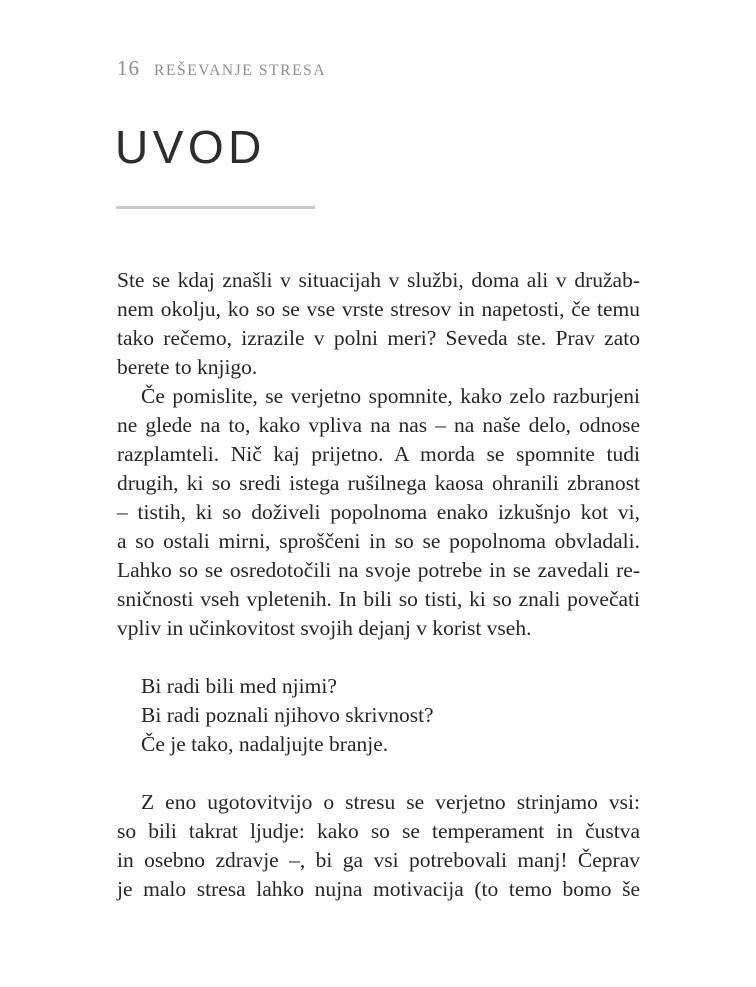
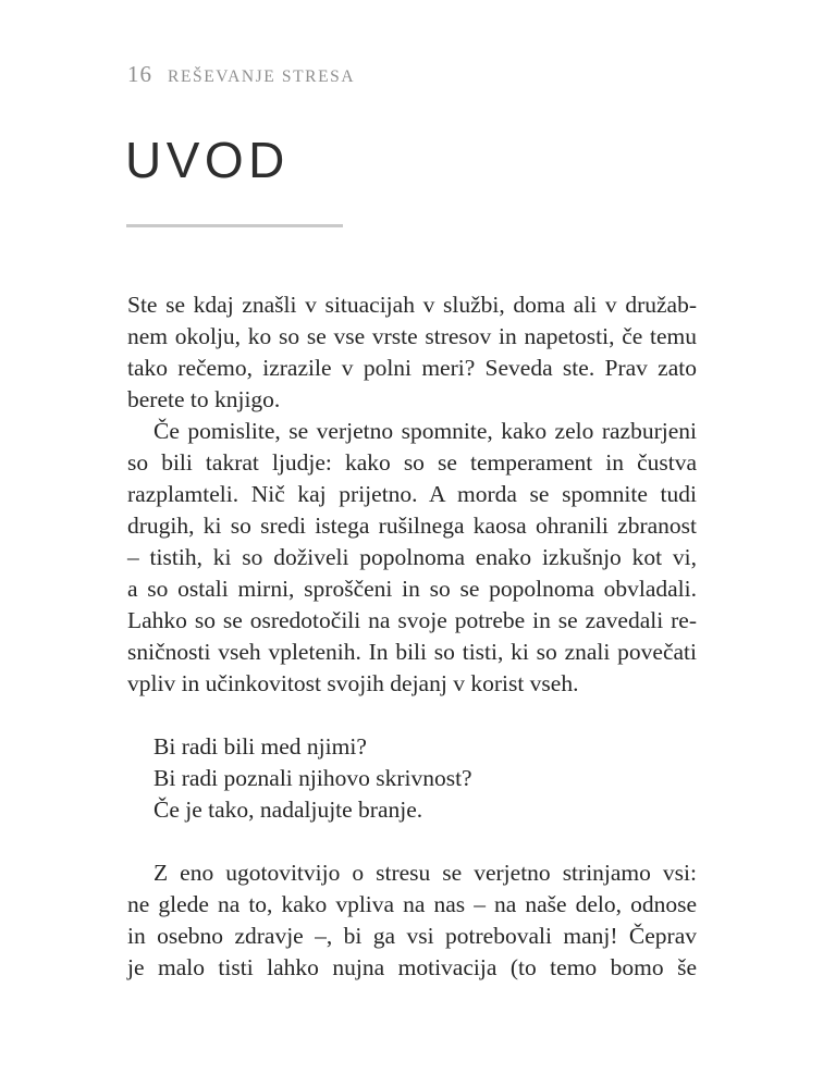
  16
  REŠEVANJE STRESA
  UVOD
  Ste se kdaj znašli v situacijah v službi, doma ali v družab-
  nem okolju, ko so se vse vrste stresov in napetosti, če temu
  tako rečemo, izrazile v polni meri? Seveda ste. Prav zato
  berete to knjigo.
  Če pomislite, se verjetno spomnite, kako zelo razburjeni
- ne glede na to, kako vpliva na nas – na naše delo, odnose
+ so bili takrat ljudje: kako so se temperament in čustva
  razplamteli. Nič kaj prijetno. A morda se spomnite tudi
  drugih, ki so sredi istega rušilnega kaosa ohranili zbranost
  – tistih, ki so doživeli popolnoma enako izkušnjo kot vi,
  a so ostali mirni, sproščeni in so se popolnoma obvladali.
  Lahko so se osredotočili na svoje potrebe in se zavedali re-
  sničnosti vseh vpletenih. In bili so tisti, ki so znali povečati
  vpliv in učinkovitost svojih dejanj v korist vseh.
  Bi radi bili med njimi?
  Bi radi poznali njihovo skrivnost?
  Če je tako, nadaljujte branje.
  Z eno ugotovitvijo o stresu se verjetno strinjamo vsi:
- so bili takrat ljudje: kako so se temperament in čustva
+ ne glede na to, kako vpliva na nas – na naše delo, odnose
  in osebno zdravje –, bi ga vsi potrebovali manj! Čeprav
- je malo stresa lahko nujna motivacija (to temo bomo še
+ je malo tisti lahko nujna motivacija (to temo bomo še
